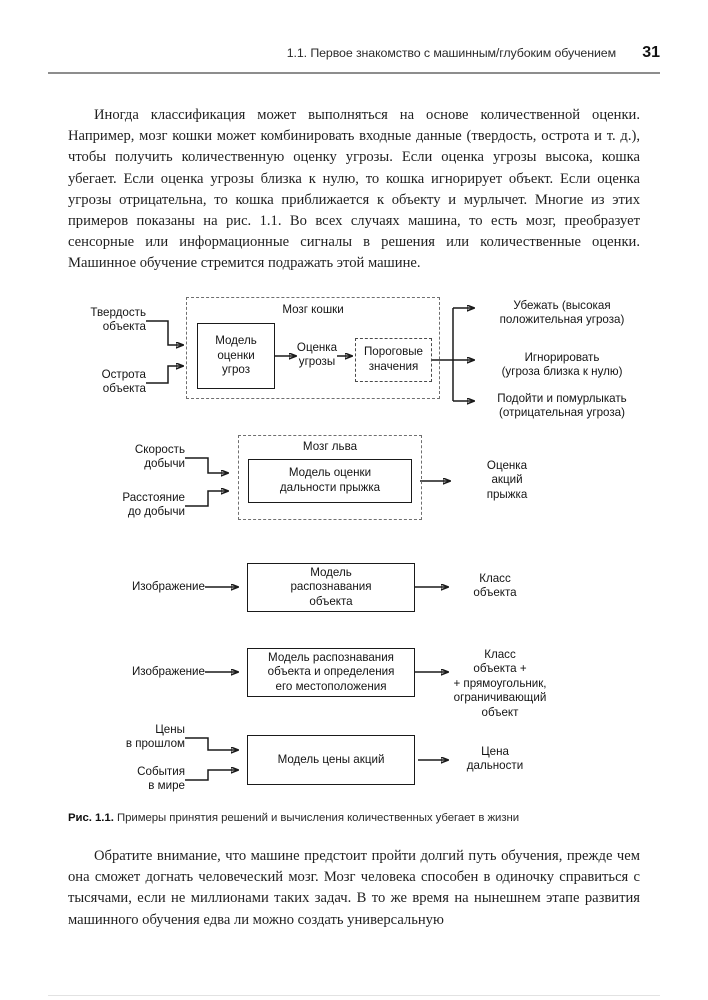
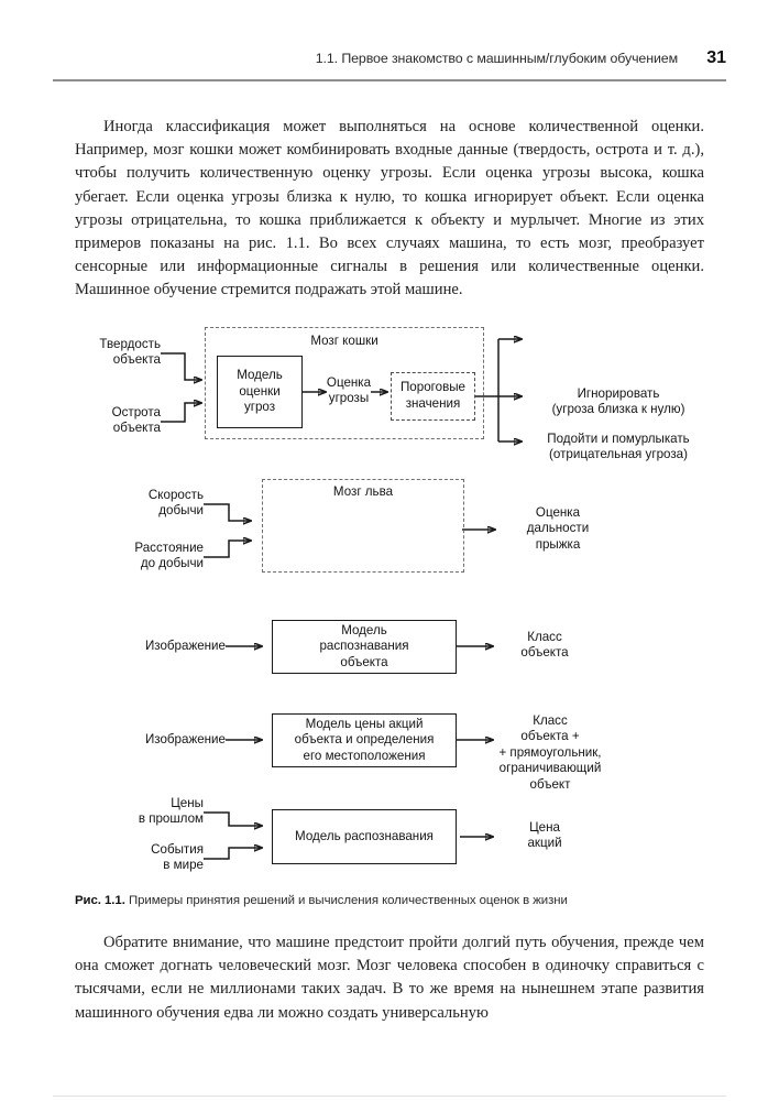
  1.1. Первое знакомство с машинным/глубоким обучением
  31
  Иногда классификация может выполняться на основе количественной оценки. Например, мозг кошки может комбинировать входные данные (твердость, острота и т. д.), чтобы получить количественную оценку угрозы. Если оценка угрозы высока, кошка убегает. Если оценка угрозы близка к нулю, то кошка игнорирует объект. Если оценка угрозы отрицательна, то кошка приближается к объекту и мурлычет. Многие из этих примеров показаны на рис. 1.1. Во всех случаях машина, то есть мозг, преобразует сенсорные или информационные сигналы в решения или количественные оценки. Машинное обучение стремится подражать этой машине.
  Мозг кошки
  Твердость
  объекта
  Острота
  объекта
  Модель
  оценки
  угроз
  Оценка
  угрозы
  Пороговые
  значения
- Убежать (высокая
- положительная угроза)
  Игнорировать
  (угроза близка к нулю)
  Подойти и помурлыкать
  (отрицательная угроза)
  Мозг льва
  Скорость
  добычи
  Расстояние
  до добычи
- Модель оценки
- дальности прыжка
  Оценка
- акций
+ дальности
  прыжка
  Изображение
  Модель
  распознавания
  объекта
  Класс
  объекта
  Изображение
- Модель распознавания
+ Модель цены акций
  объекта и определения
  его местоположения
  Класс
  объекта +
  + прямоугольник,
  ограничивающий
  объект
  Цены
  в прошлом
  События
  в мире
- Модель цены акций
+ Модель распознавания
  Цена
- дальности
+ акций
- Рис. 1.1. Примеры принятия решений и вычисления количественных убегает в жизни
+ Рис. 1.1. Примеры принятия решений и вычисления количественных оценок в жизни
  Обратите внимание, что машине предстоит пройти долгий путь обучения, прежде чем она сможет догнать человеческий мозг. Мозг человека способен в одиночку справиться с тысячами, если не миллионами таких задач. В то же время на нынешнем этапе развития машинного обучения едва ли можно создать универсальную
